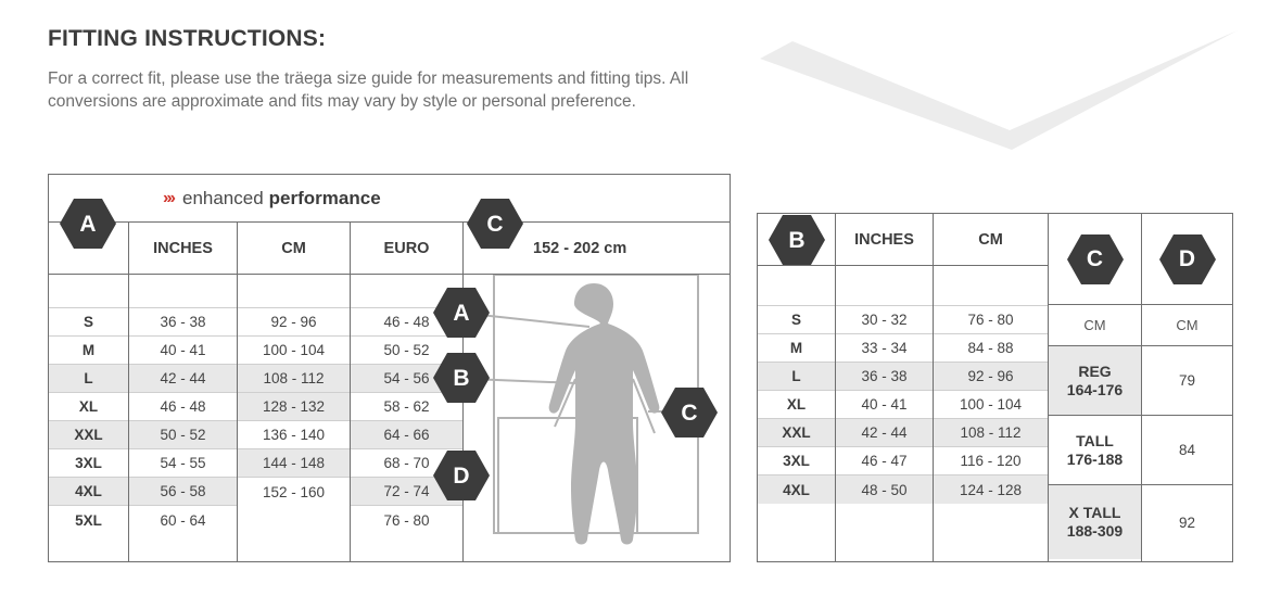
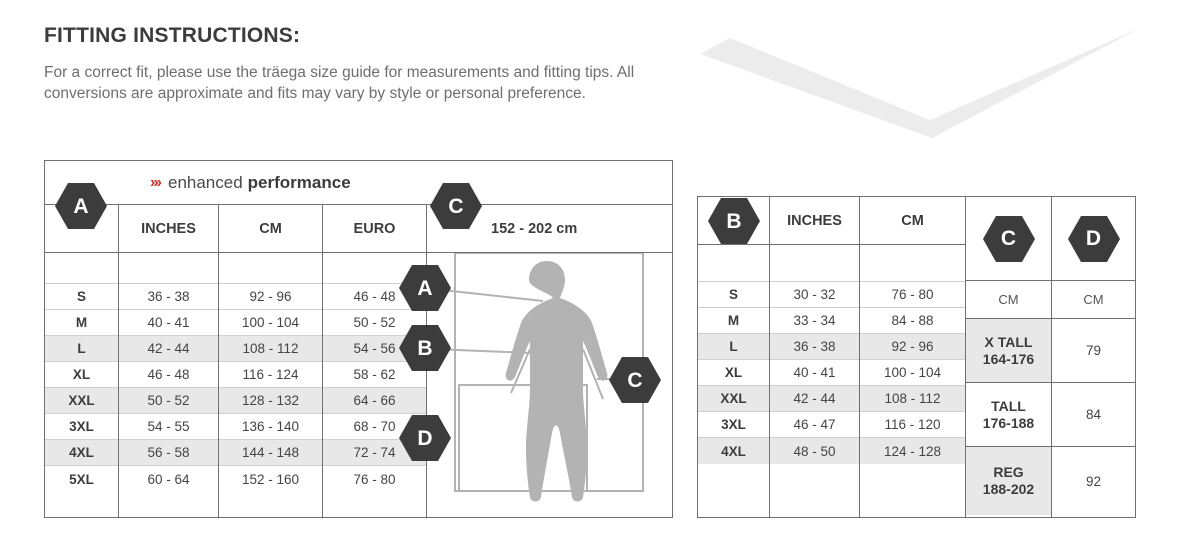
  FITTING INSTRUCTIONS:
  For a correct fit, please use the träega size guide for measurements and fitting tips. All conversions are approximate and fits may vary by style or personal preference.
  ›››
  enhanced
  performance
  S
  M
  L
  XL
  XXL
  3XL
  4XL
  5XL
  INCHES
  36 - 38
  40 - 41
  42 - 44
  46 - 48
  50 - 52
  54 - 55
  56 - 58
  60 - 64
  CM
  92 - 96
  100 - 104
  108 - 112
+ 116 - 124
  128 - 132
  136 - 140
  144 - 148
  152 - 160
  EURO
  46 - 48
  50 - 52
  54 - 56
  58 - 62
  64 - 66
  68 - 70
  72 - 74
  76 - 80
  152 - 202 cm
  A
  B
  C
  D
  A
  C
  S
  M
  L
  XL
  XXL
  3XL
  4XL
  INCHES
  30 - 32
  33 - 34
  36 - 38
  40 - 41
  42 - 44
  46 - 47
  48 - 50
  CM
  76 - 80
  84 - 88
  92 - 96
  100 - 104
  108 - 112
  116 - 120
  124 - 128
  C
  CM
- REG
+ X TALL
  164-176
  TALL
  176-188
- X TALL
+ REG
- 188-309
+ 188-202
  D
  CM
  79
  84
  92
  B
